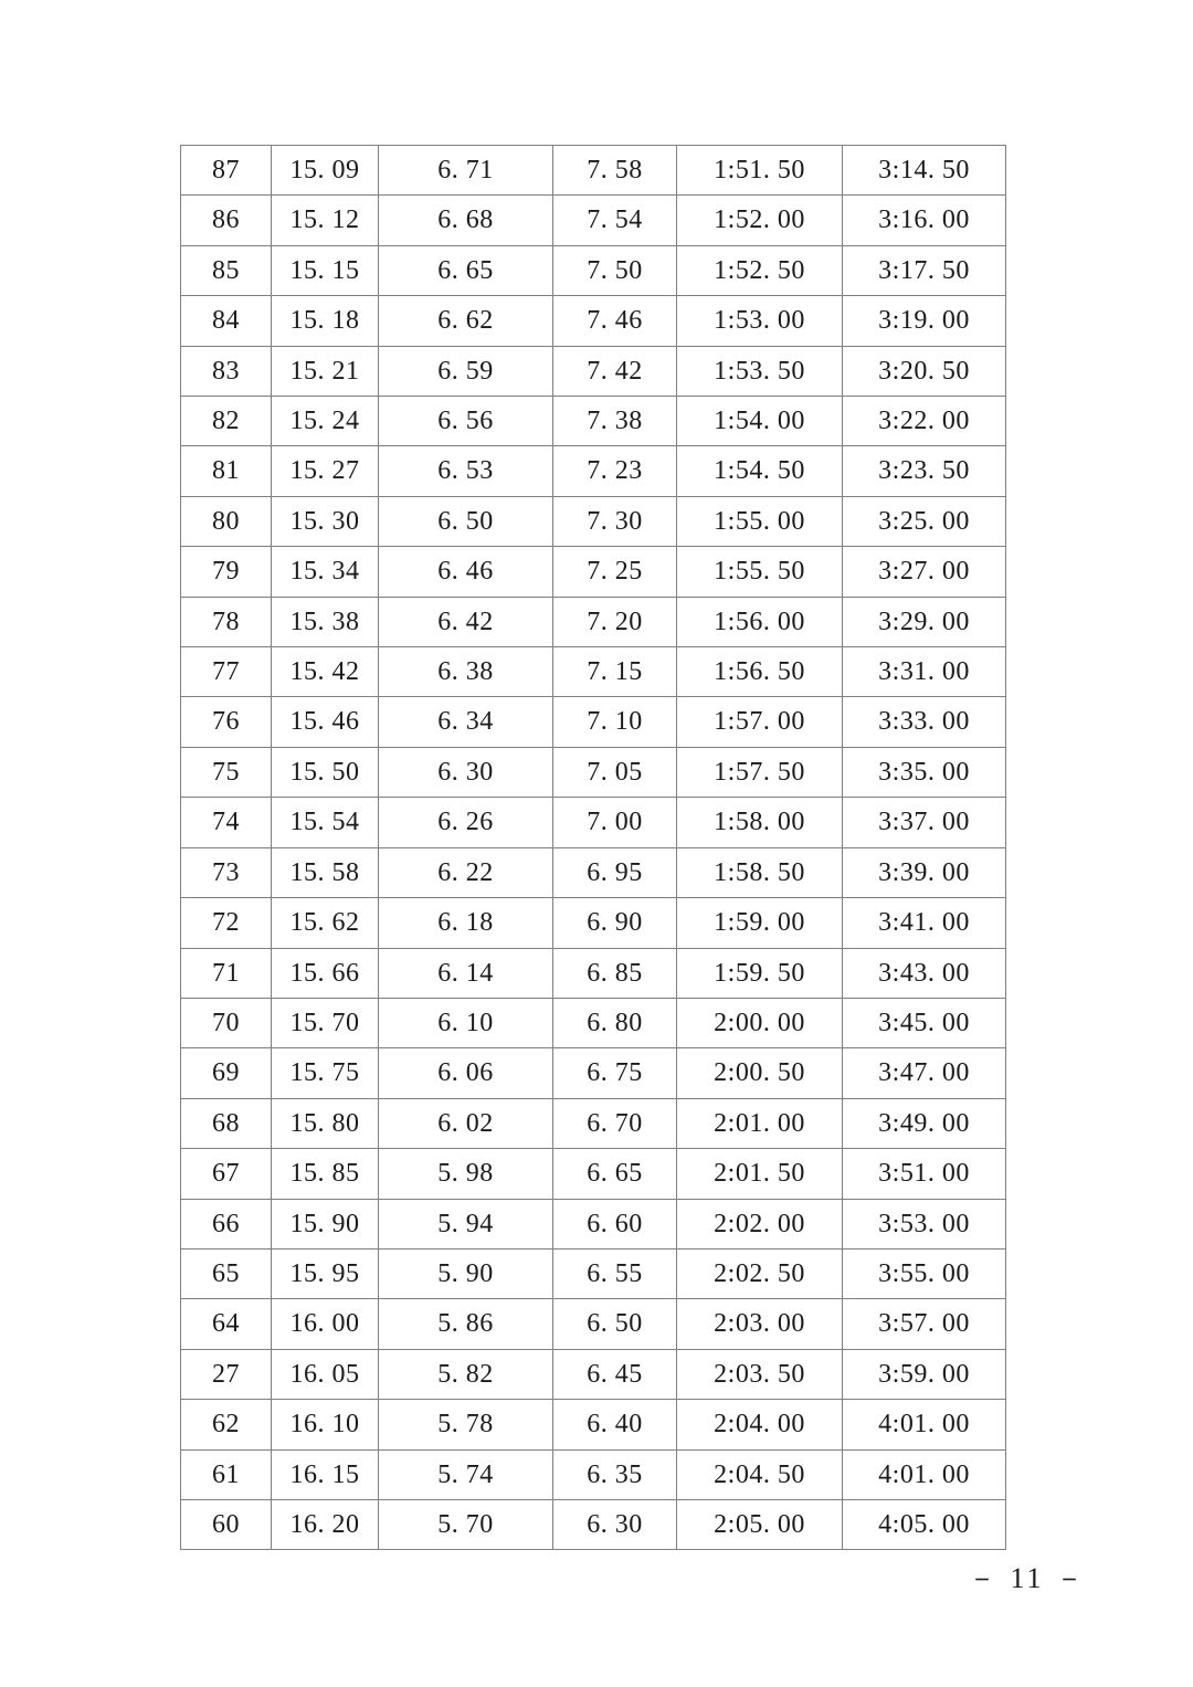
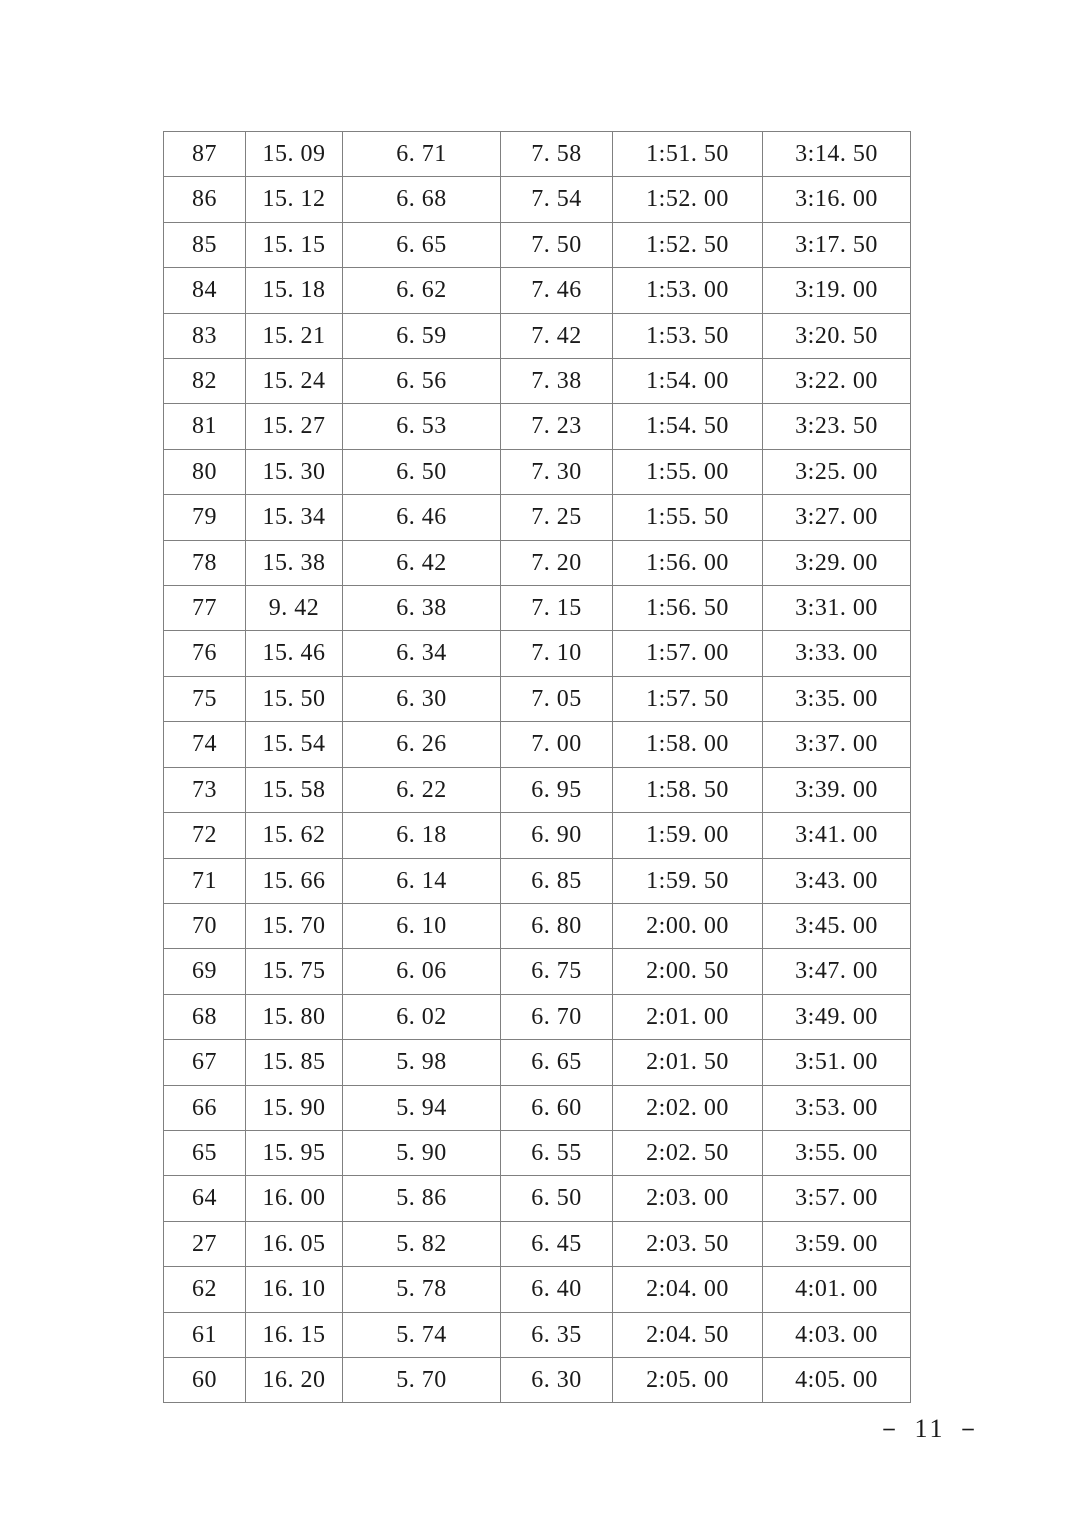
  87	15. 09	6. 71	7. 58	1:51. 50	3:14. 50
  86	15. 12	6. 68	7. 54	1:52. 00	3:16. 00
  85	15. 15	6. 65	7. 50	1:52. 50	3:17. 50
  84	15. 18	6. 62	7. 46	1:53. 00	3:19. 00
  83	15. 21	6. 59	7. 42	1:53. 50	3:20. 50
  82	15. 24	6. 56	7. 38	1:54. 00	3:22. 00
  81	15. 27	6. 53	7. 23	1:54. 50	3:23. 50
  80	15. 30	6. 50	7. 30	1:55. 00	3:25. 00
  79	15. 34	6. 46	7. 25	1:55. 50	3:27. 00
  78	15. 38	6. 42	7. 20	1:56. 00	3:29. 00
- 77	15. 42	6. 38	7. 15	1:56. 50	3:31. 00
+ 77	9. 42	6. 38	7. 15	1:56. 50	3:31. 00
  76	15. 46	6. 34	7. 10	1:57. 00	3:33. 00
  75	15. 50	6. 30	7. 05	1:57. 50	3:35. 00
  74	15. 54	6. 26	7. 00	1:58. 00	3:37. 00
  73	15. 58	6. 22	6. 95	1:58. 50	3:39. 00
  72	15. 62	6. 18	6. 90	1:59. 00	3:41. 00
  71	15. 66	6. 14	6. 85	1:59. 50	3:43. 00
  70	15. 70	6. 10	6. 80	2:00. 00	3:45. 00
  69	15. 75	6. 06	6. 75	2:00. 50	3:47. 00
  68	15. 80	6. 02	6. 70	2:01. 00	3:49. 00
  67	15. 85	5. 98	6. 65	2:01. 50	3:51. 00
  66	15. 90	5. 94	6. 60	2:02. 00	3:53. 00
  65	15. 95	5. 90	6. 55	2:02. 50	3:55. 00
  64	16. 00	5. 86	6. 50	2:03. 00	3:57. 00
  27	16. 05	5. 82	6. 45	2:03. 50	3:59. 00
  62	16. 10	5. 78	6. 40	2:04. 00	4:01. 00
- 61	16. 15	5. 74	6. 35	2:04. 50	4:01. 00
+ 61	16. 15	5. 74	6. 35	2:04. 50	4:03. 00
  60	16. 20	5. 70	6. 30	2:05. 00	4:05. 00
  － 11 －
